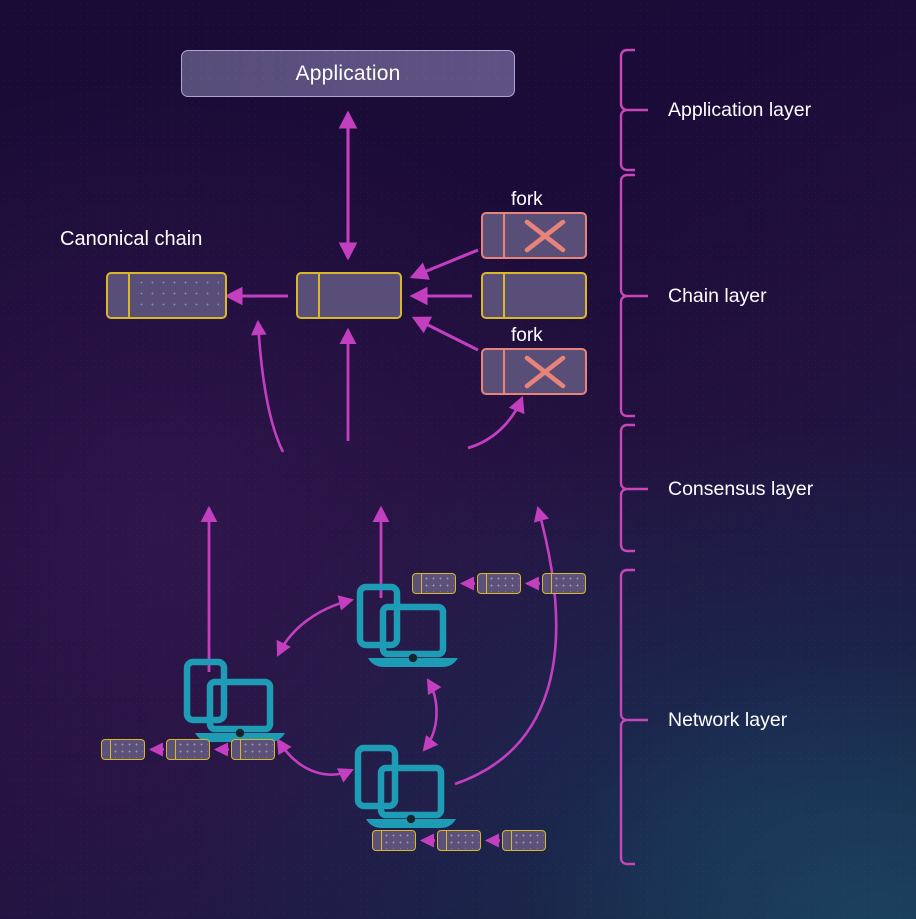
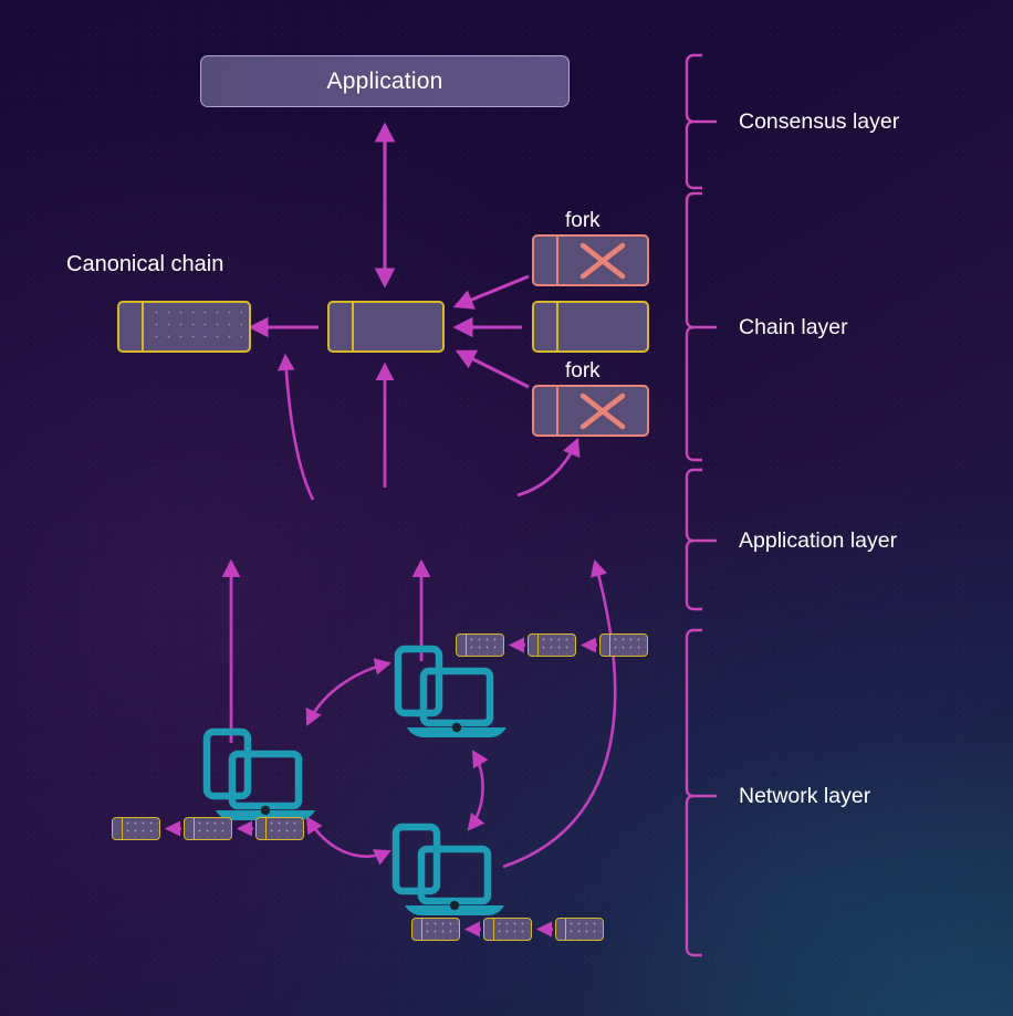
  Canonical chain
  fork
  fork
- Application layer
+ Consensus layer
  Chain layer
- Consensus layer
+ Application layer
  Network layer
